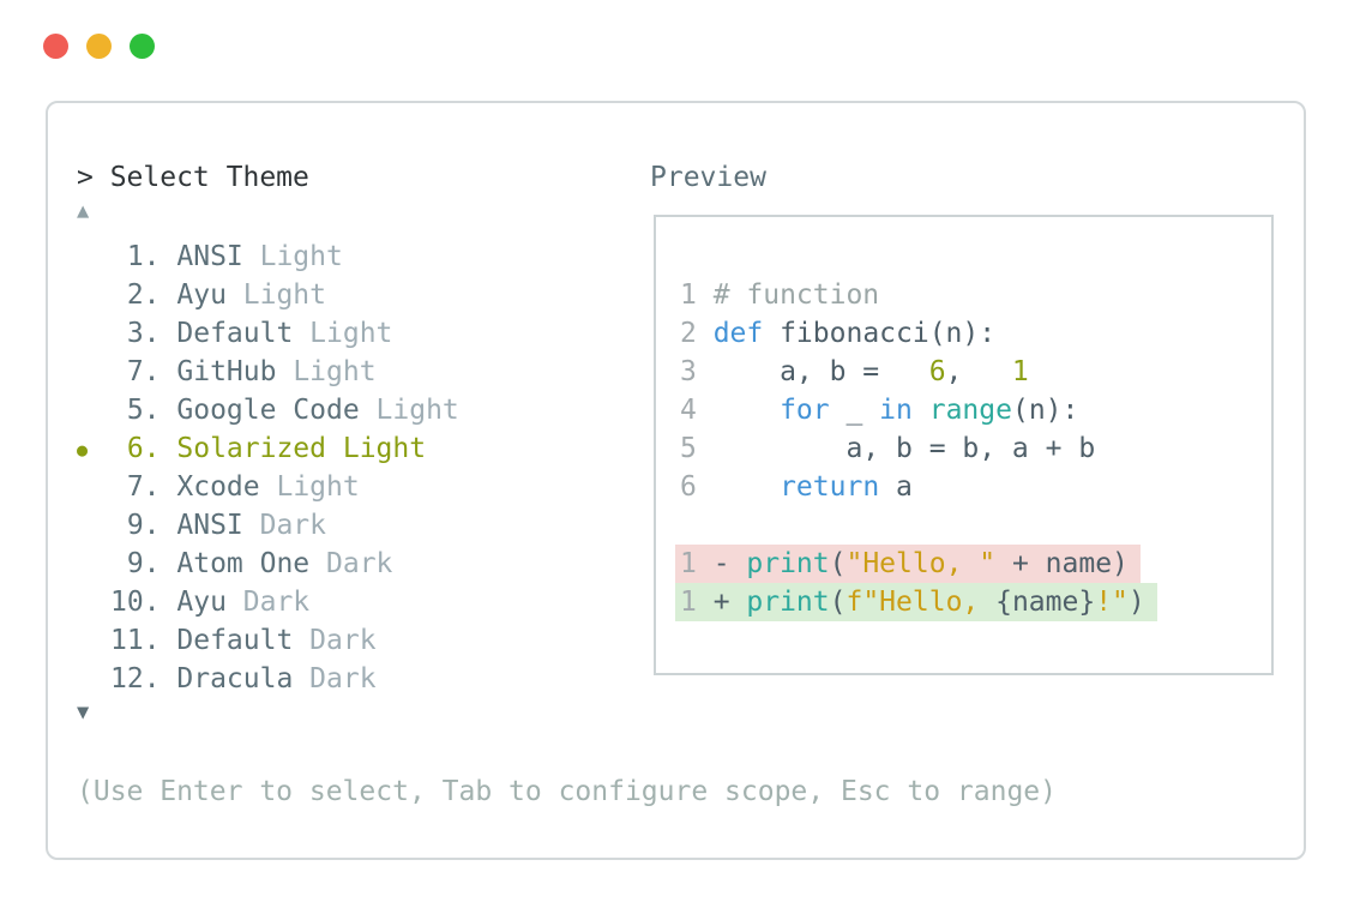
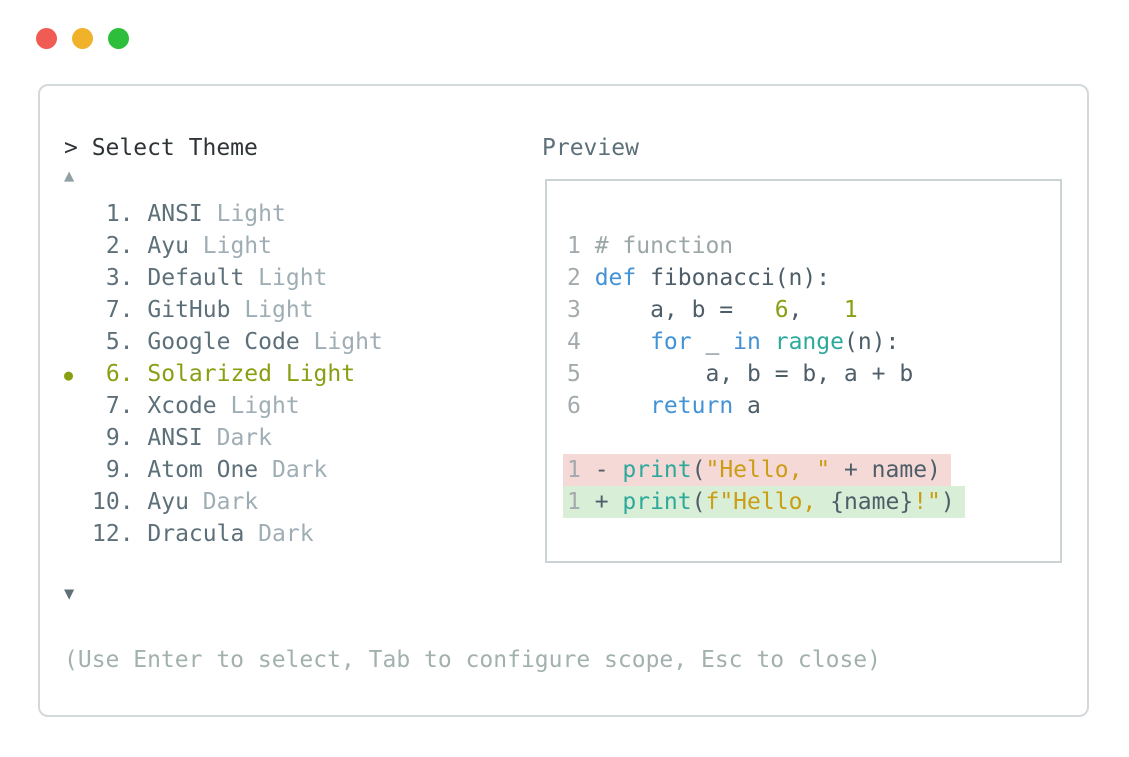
  > Select Theme
  Preview
  ▲
  1. ANSI Light
  2. Ayu Light
  3. Default Light
  7. GitHub Light
  5. Google Code Light
  ● 6. Solarized Light
  7. Xcode Light
  9. ANSI Dark
  9. Atom One Dark
  10. Ayu Dark
- 11. Default Dark
  12. Dracula Dark
  ▼
  1 # function
  2 def fibonacci(n):
  3 a, b = 6, 1
  4 for _ in range(n):
  5 a, b = b, a + b
  6 return a
  1 - print("Hello, " + name)
  1 + print(f"Hello, {name}!")
- (Use Enter to select, Tab to configure scope, Esc to range)
+ (Use Enter to select, Tab to configure scope, Esc to close)
